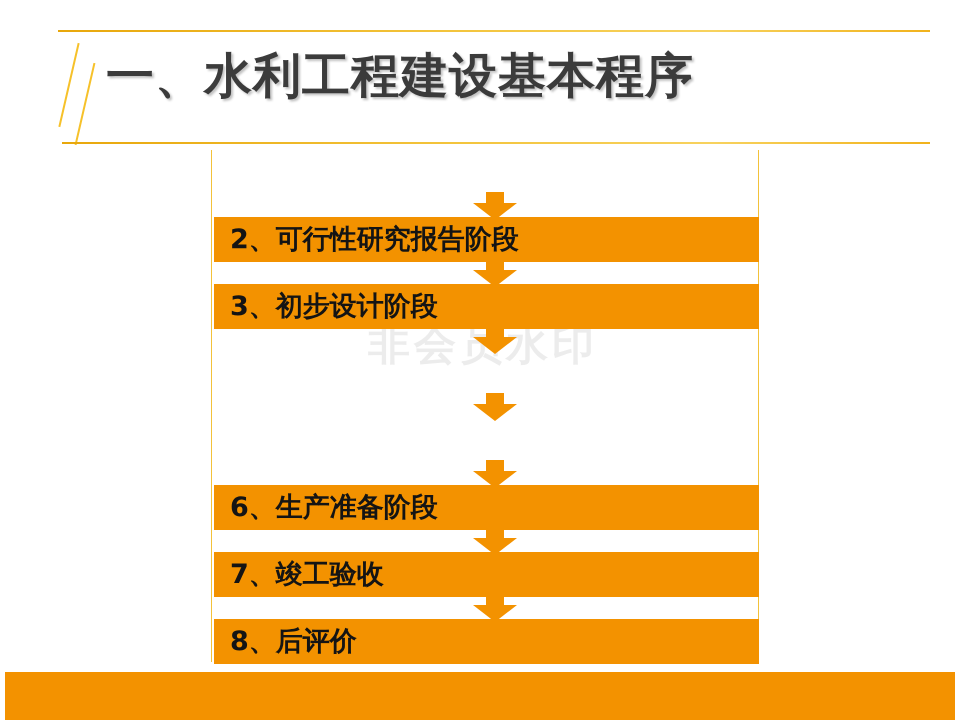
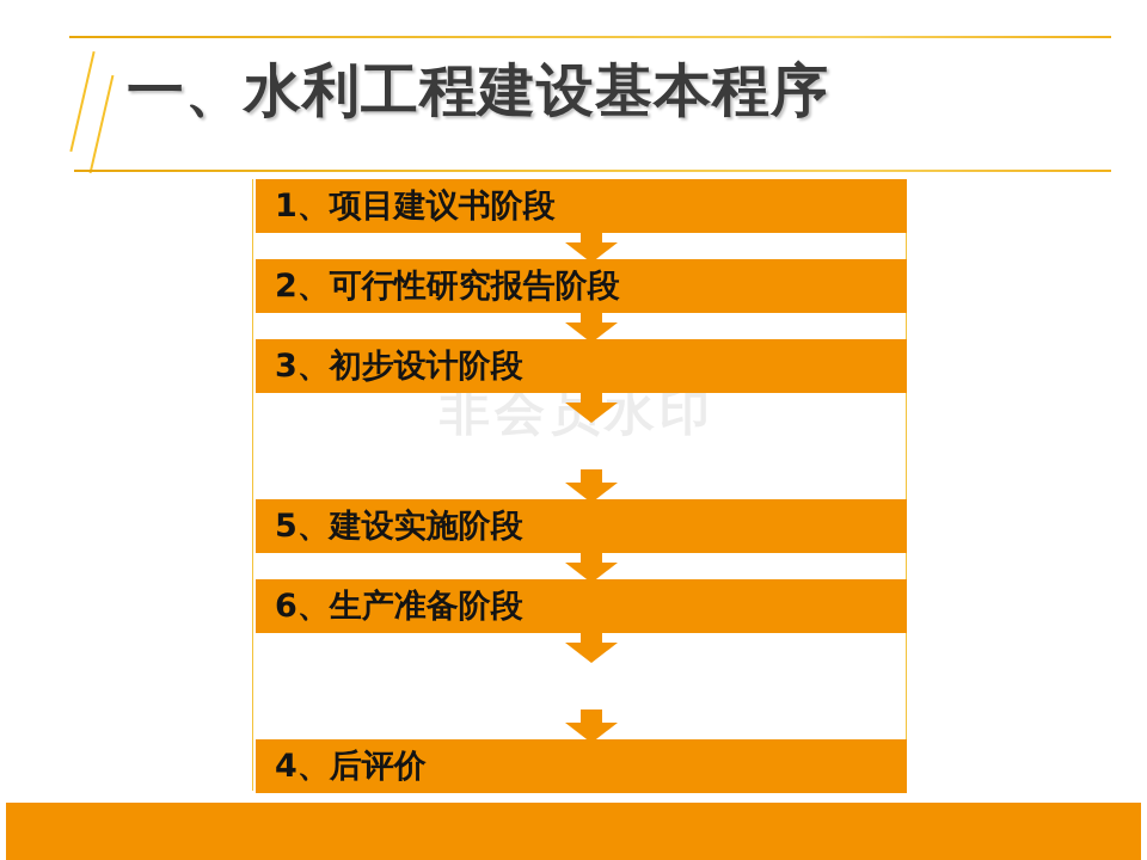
  一、水利工程建设基本程序
  非会水印
+ 1、项目建议书阶段
  2、可行性研究报告阶段
  3、初步设计阶段
+ 5、建设实施阶段
  6、生产准备阶段
- 7、竣工验收
- 8、后评价
+ 4、后评价
